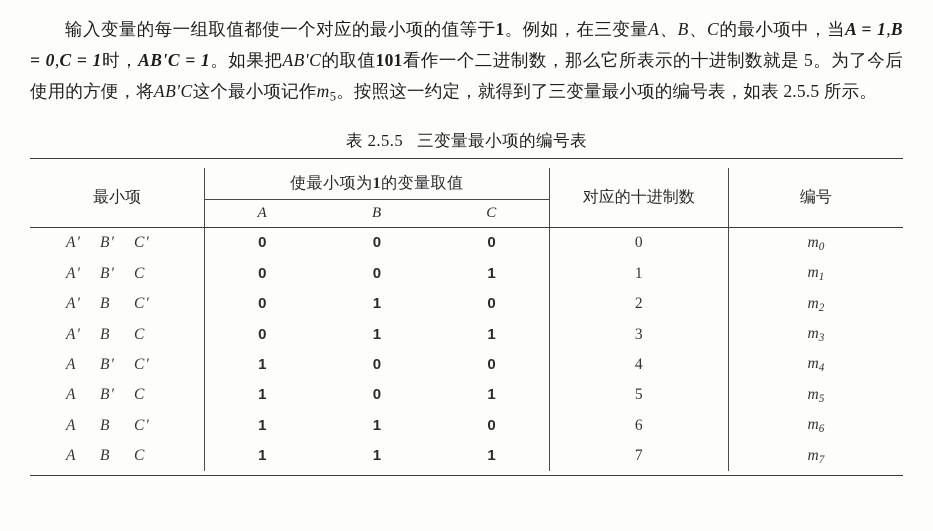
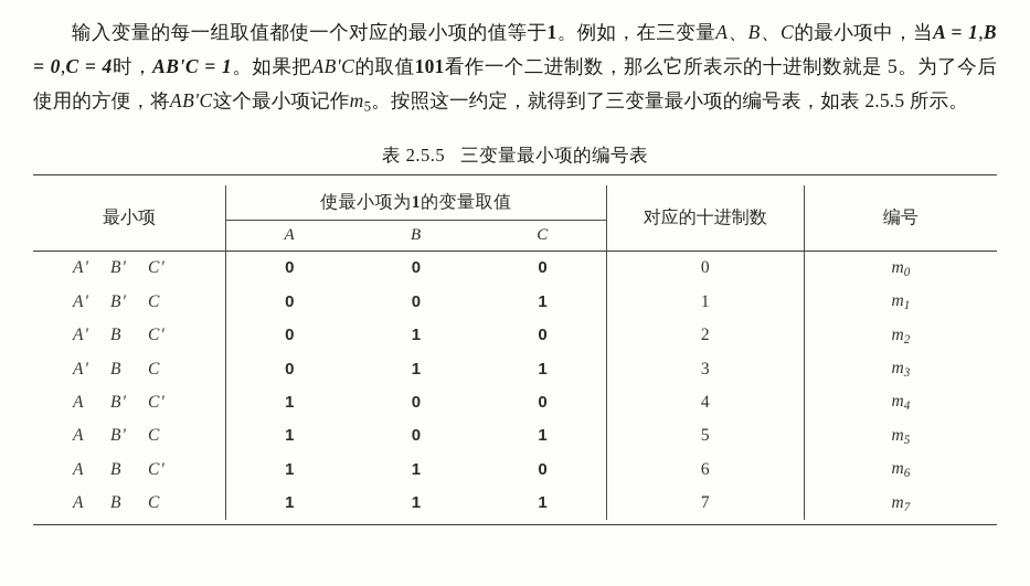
- 输入变量的每一组取值都使一个对应的最小项的值等于1。例如，在三变量A、B、C的最小项中，当A = 1,B = 0,C = 1时，AB'C = 1。如果把AB'C的取值101看作一个二进制数，那么它所表示的十进制数就是 5。为了今后使用的方便，将AB'C这个最小项记作m5。按照这一约定，就得到了三变量最小项的编号表，如表 2.5.5 所示。
+ 输入变量的每一组取值都使一个对应的最小项的值等于1。例如，在三变量A、B、C的最小项中，当A = 1,B = 0,C = 4时，AB'C = 1。如果把AB'C的取值101看作一个二进制数，那么它所表示的十进制数就是 5。为了今后使用的方便，将AB'C这个最小项记作m5。按照这一约定，就得到了三变量最小项的编号表，如表 2.5.5 所示。
  表 2.5.5 三变量最小项的编号表
  最小项	使最小项为1的变量取值	对应的十进制数	编号
  A	B	C
  A' B' C'	0	0	0	0	m0
  A' B' C	0	0	1	1	m1
  A' B C'	0	1	0	2	m2
  A' B C	0	1	1	3	m3
  A B' C'	1	0	0	4	m4
  A B' C	1	0	1	5	m5
  A B C'	1	1	0	6	m6
  A B C	1	1	1	7	m7
